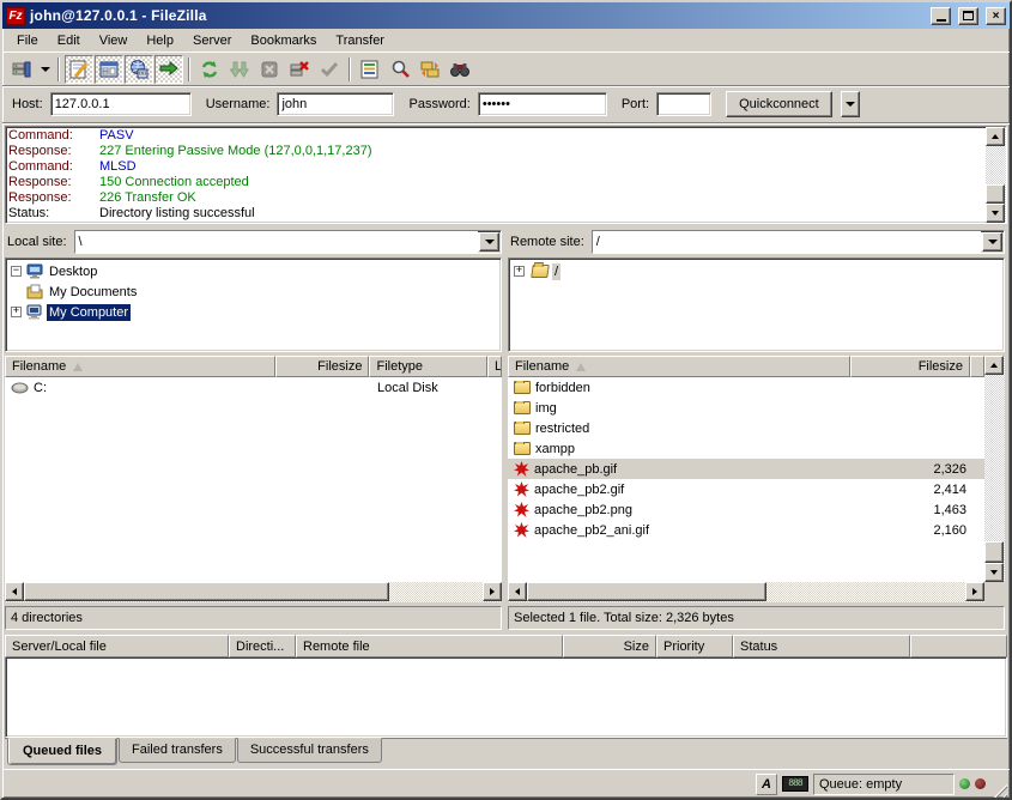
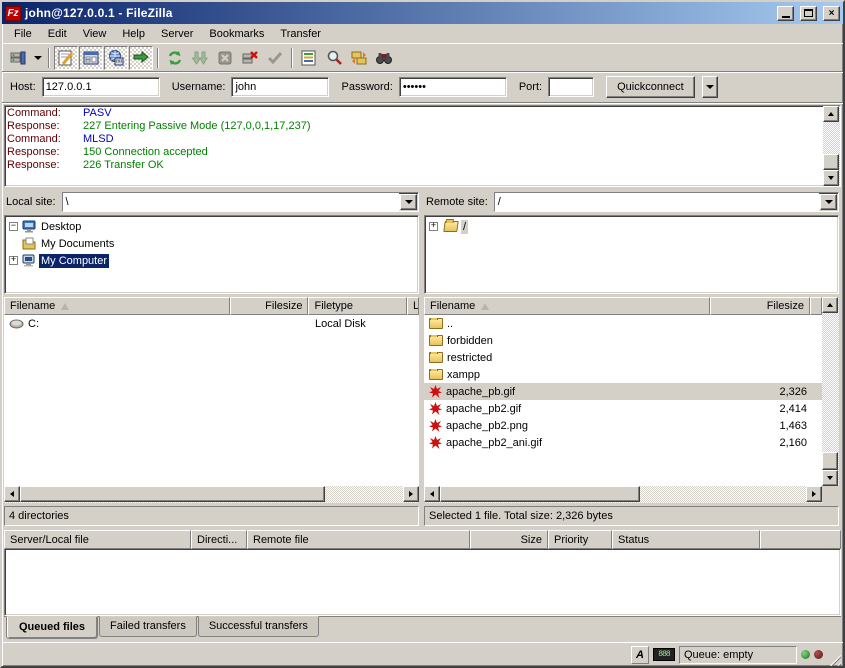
  Fz
  john@127.0.0.1 - FileZilla
  ×
  File
  Edit
  View
  Help
  Server
  Bookmarks
  Transfer
  Host:
  127.0.0.1
  Username:
  john
  Password:
  ••••••
  Port:
  Quickconnect
  Command:
  PASV
  Response:
  227 Entering Passive Mode (127,0,0,1,17,237)
  Command:
  MLSD
  Response:
  150 Connection accepted
  Response:
  226 Transfer OK
- Status:
- Directory listing successful
  Local site:
  \
  −
  Desktop
  My Documents
  +
  My Computer
  Filename
  Filesize
  Filetype
  L
  C:
  Local Disk
  4 directories
  Remote site:
  /
  +
  /
  Filename
  Filesize
+ ..
  forbidden
- img
  restricted
  xampp
  apache_pb.gif
  2,326
  apache_pb2.gif
  2,414
  apache_pb2.png
  1,463
  apache_pb2_ani.gif
  2,160
  Selected 1 file. Total size: 2,326 bytes
  Server/Local file
  Directi...
  Remote file
  Size
  Priority
  Status
  Queued files
  Failed transfers
  Successful transfers
  A
  888
  Queue: empty
